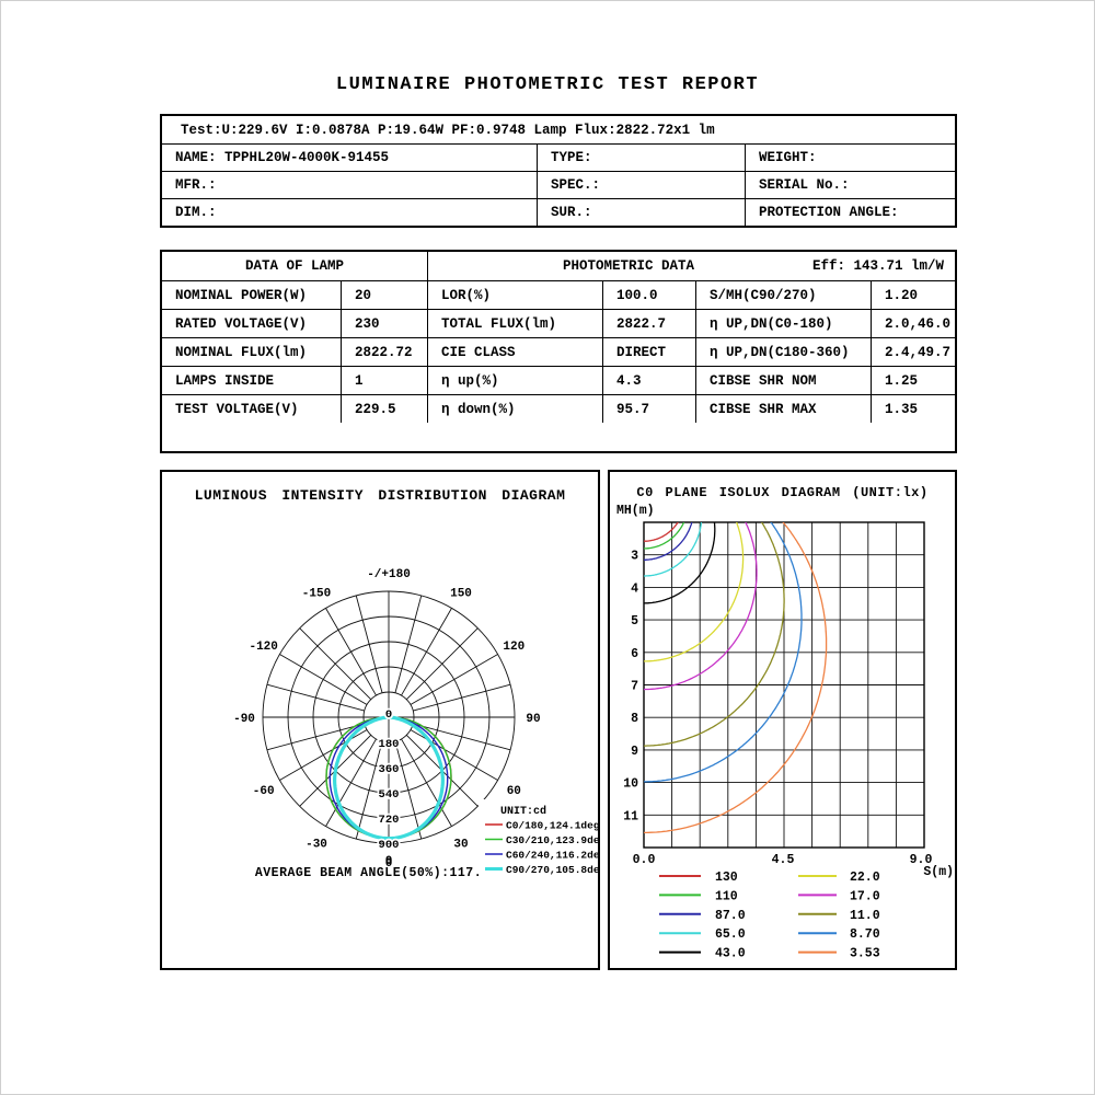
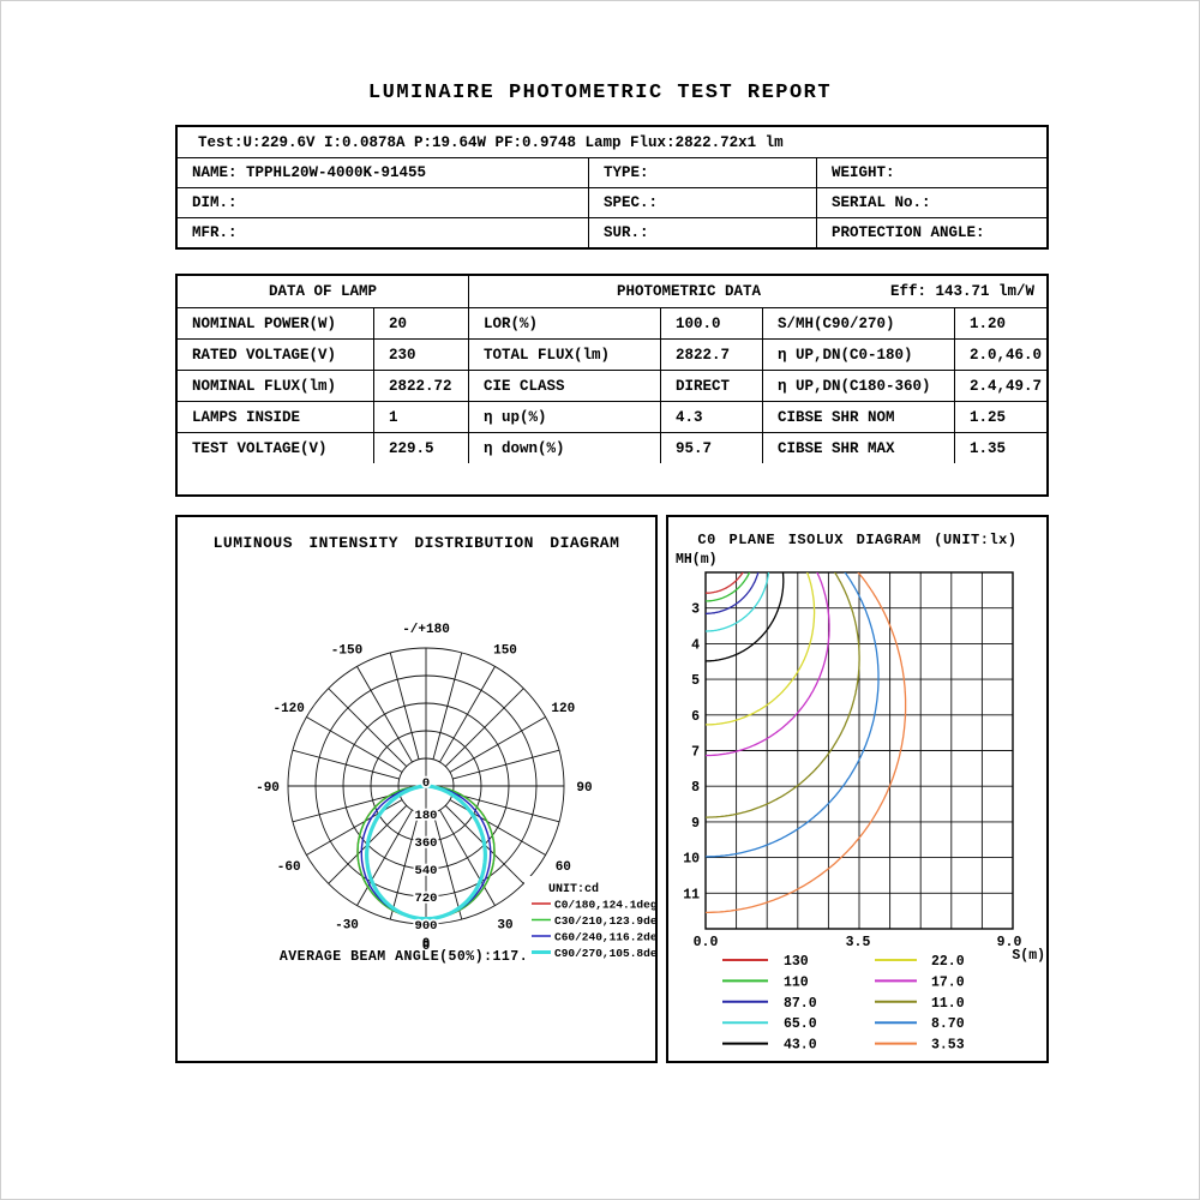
  LUMINAIRE PHOTOMETRIC TEST REPORT
  Test:U:229.6V I:0.0878A P:19.64W PF:0.9748 Lamp Flux:2822.72x1 lm
  NAME: TPPHL20W-4000K-91455
  TYPE:
  WEIGHT:
- MFR.:
+ DIM.:
  SPEC.:
  SERIAL No.:
- DIM.:
+ MFR.:
  SUR.:
  PROTECTION ANGLE:
  DATA OF LAMP
  PHOTOMETRIC DATA
  Eff: 143.71 lm/W
  NOMINAL POWER(W)
  20
  LOR(%)
  100.0
  S/MH(C90/270)
  1.20
  RATED VOLTAGE(V)
  230
  TOTAL FLUX(lm)
  2822.7
  η UP,DN(C0-180)
  2.0,46.0
  NOMINAL FLUX(lm)
  2822.72
  CIE CLASS
  DIRECT
  η UP,DN(C180-360)
  2.4,49.7
  LAMPS INSIDE
  1
  η up(%)
  4.3
  CIBSE SHR NOM
  1.25
  TEST VOLTAGE(V)
  229.5
  η down(%)
  95.7
  CIBSE SHR MAX
  1.35
  LUMINOUS INTENSITY DISTRIBUTION DIAGRAM
  -/+180
  150
  120
  90
  60
  30
  0
  -30
  -60
  -90
  -120
  -150
  0
  180
  360
  540
  720
  900
  AVERAGE BEAM ANGLE(50%):117.
  UNIT:cd
  C0/180,124.1deg
  C30/210,123.9de
  C60/240,116.2de
  C90/270,105.8de
  C0 PLANE ISOLUX DIAGRAM (UNIT:lx)
  MH(m)
  3
  4
  5
  6
  7
  8
  9
  10
  11
  0.0
- 4.5
+ 3.5
  9.0
  S(m)
  130
  110
  87.0
  65.0
  43.0
  22.0
  17.0
  11.0
  8.70
  3.53
